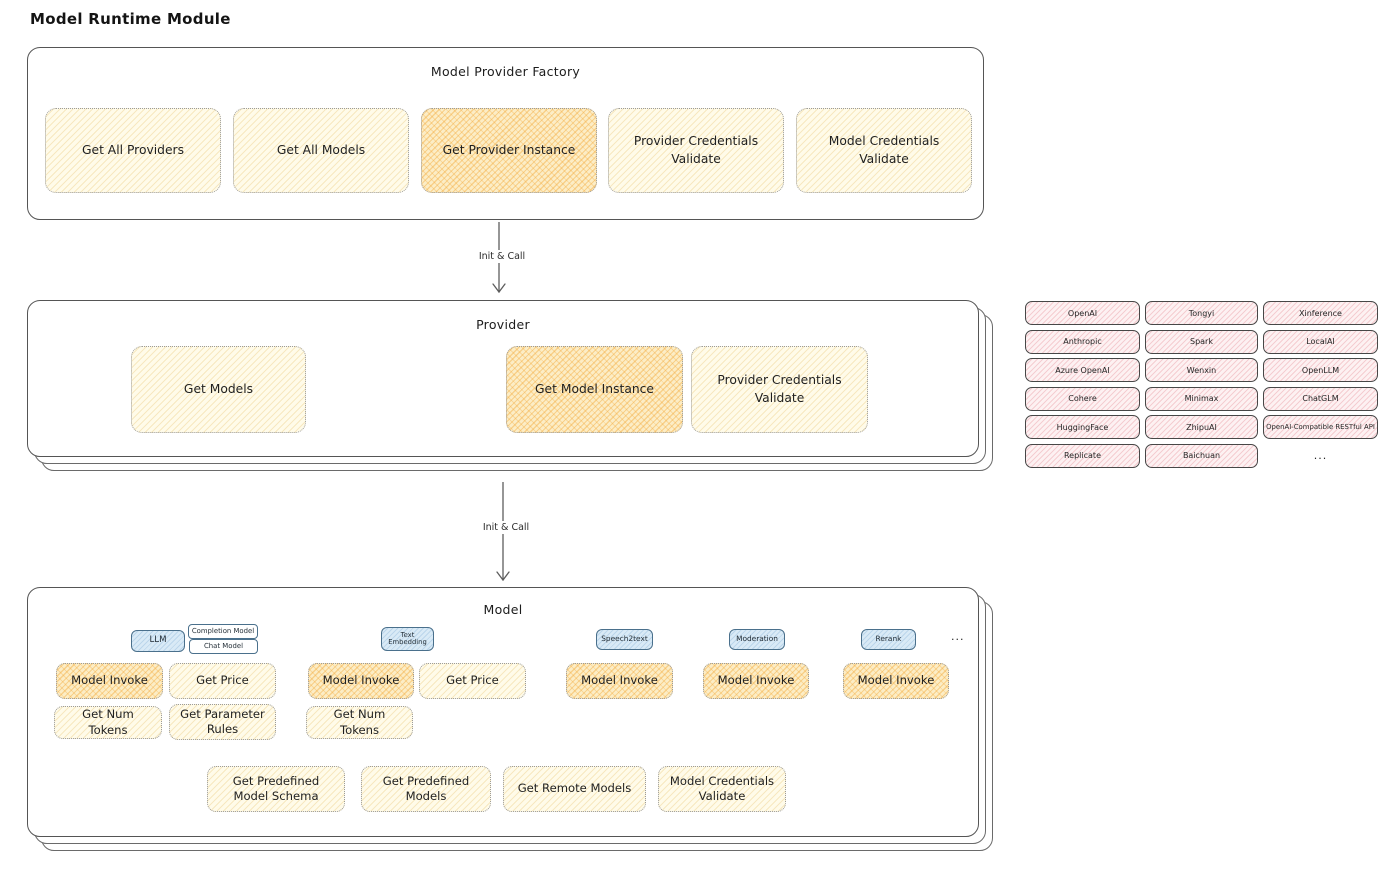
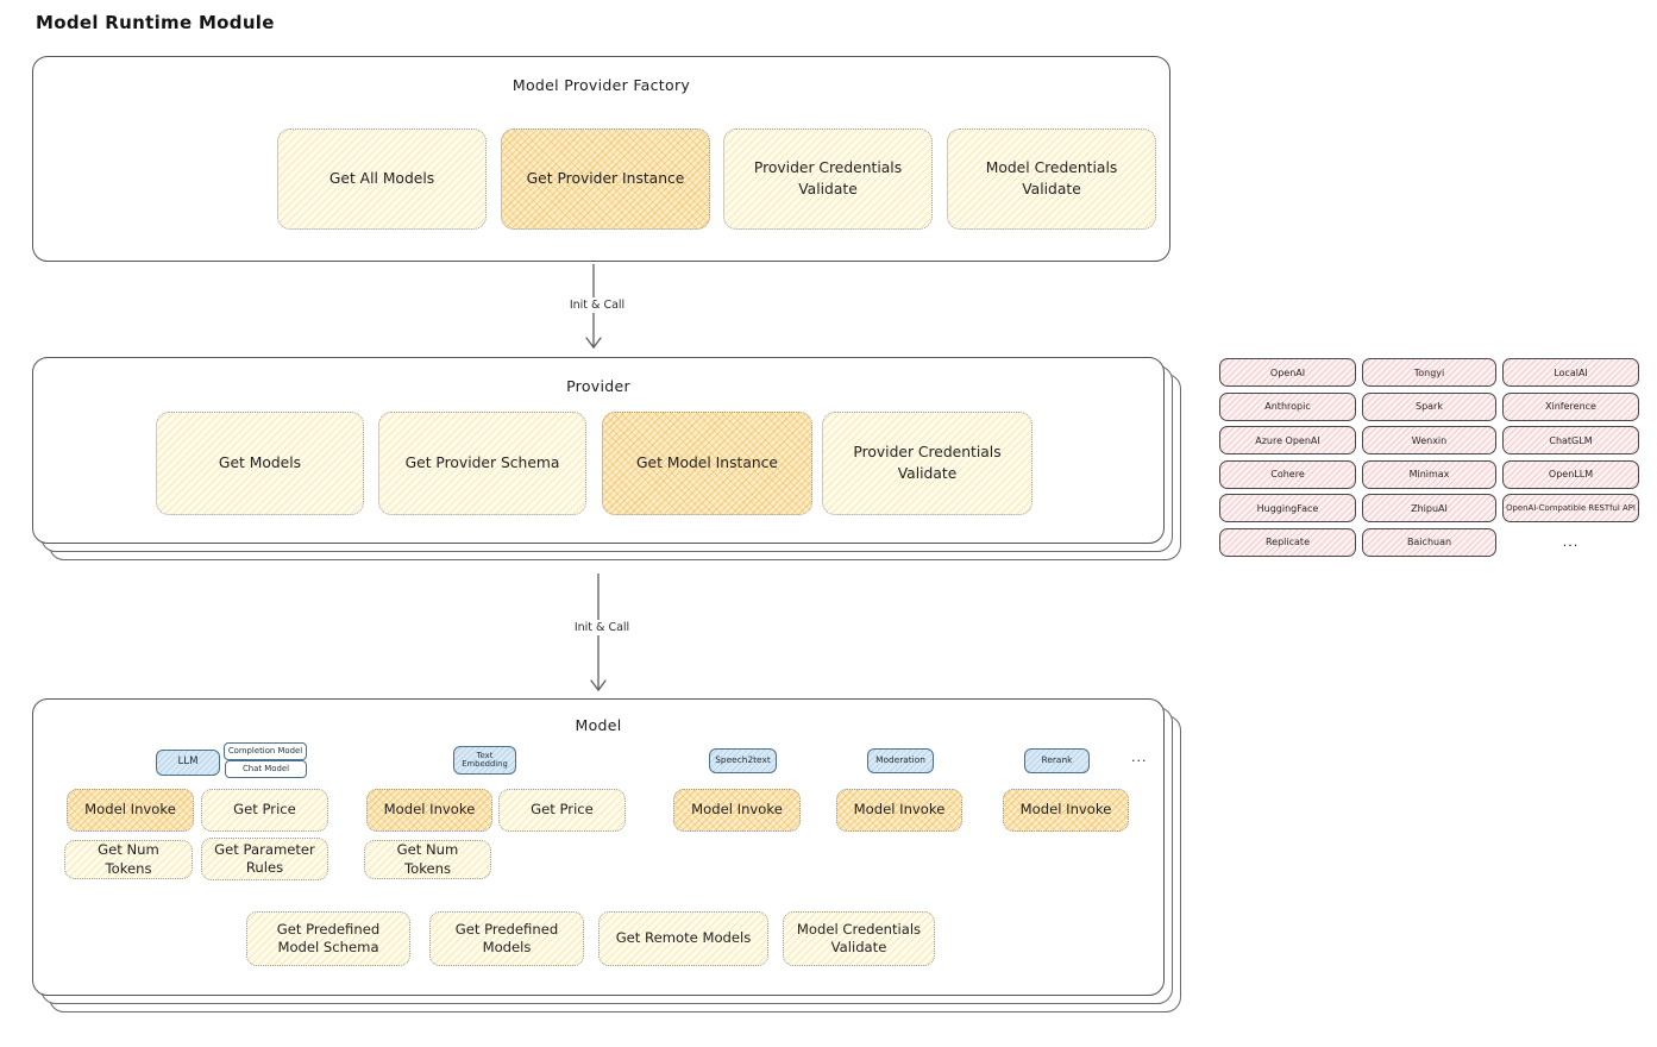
  Model Runtime Module
  Model Provider Factory
- Get All Providers
  Get All Models
  Get Provider Instance
  Provider Credentials Validate
  Model Credentials Validate
  Init & Call
  Provider
  Get Models
+ Get Provider Schema
  Get Model Instance
  Provider Credentials Validate
  OpenAI
  Tongyi
- Xinference
+ LocalAI
  Anthropic
  Spark
- LocalAI
+ Xinference
  Azure OpenAI
  Wenxin
- OpenLLM
+ ChatGLM
  Cohere
  Minimax
- ChatGLM
+ OpenLLM
  HuggingFace
  ZhipuAI
  OpenAI-Compatible RESTful API
  Replicate
  Baichuan
  ...
  Init & Call
  Model
  LLM
  Completion Model
  Chat Model
  Text Embedding
  Speech2text
  Moderation
  Rerank
  ...
  Model Invoke
  Get Price
  Model Invoke
  Get Price
  Model Invoke
  Model Invoke
  Model Invoke
  Get Num Tokens
  Get Parameter Rules
  Get Num Tokens
  Get Predefined Model Schema
  Get Predefined Models
  Get Remote Models
  Model Credentials Validate
